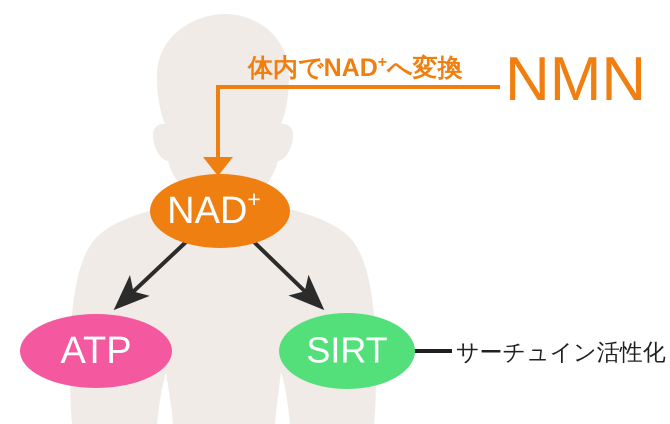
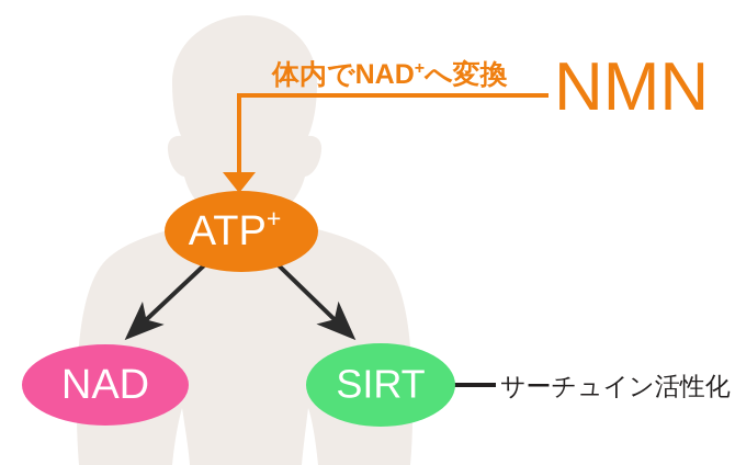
  体内でNAD+へ変換
  NMN
- ATP
+ NAD
  SIRT
- NAD+
+ ATP+
  サーチュイン活性化
